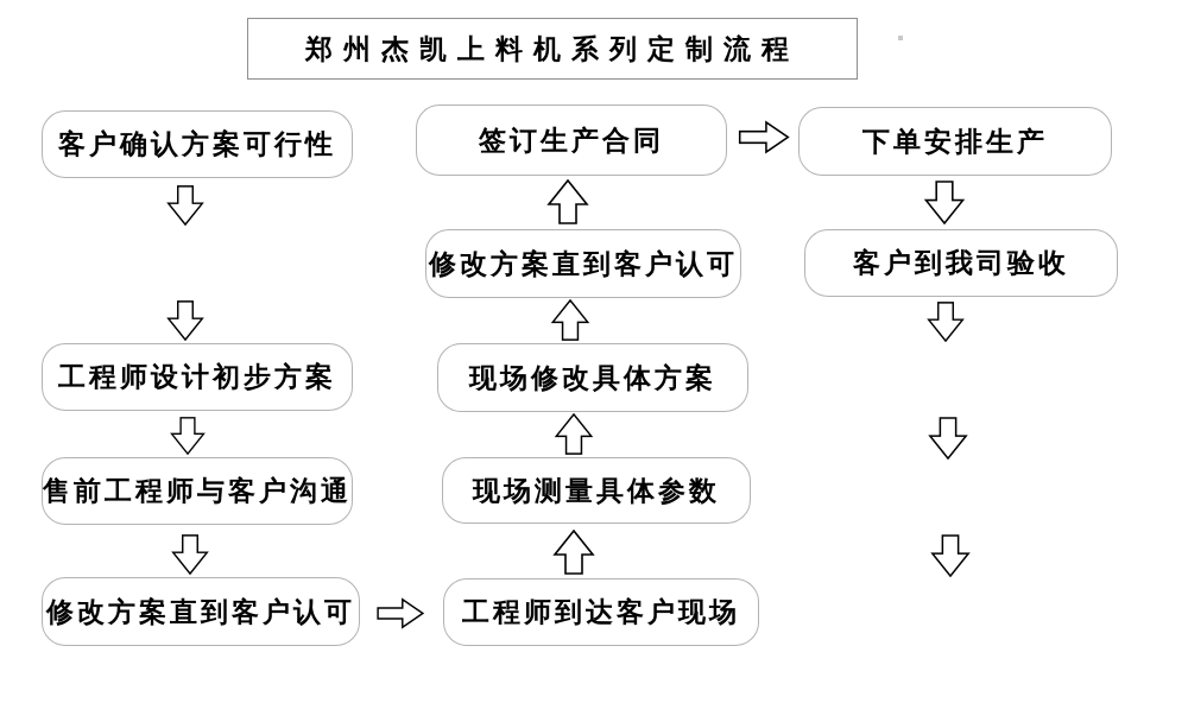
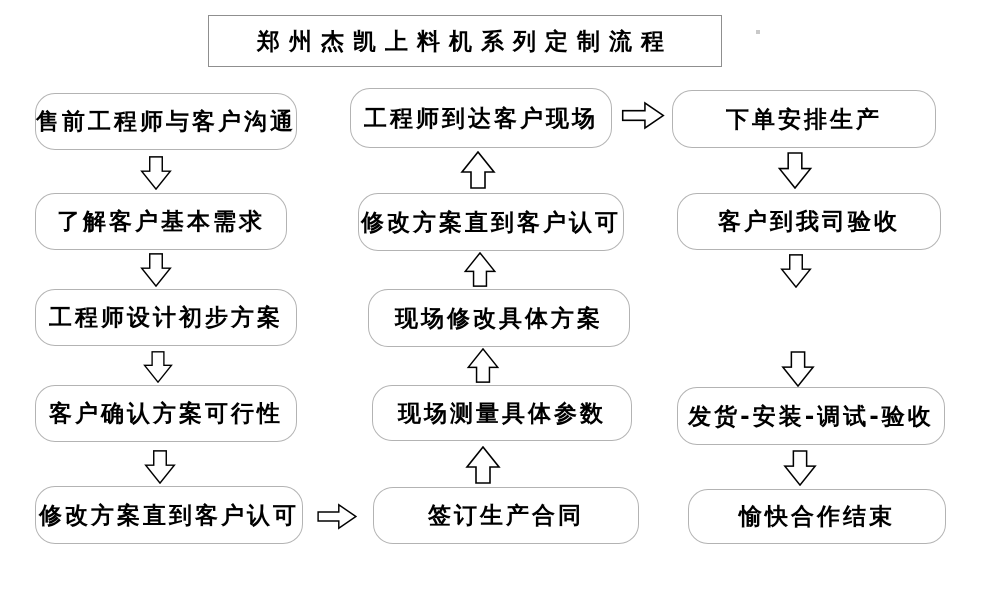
  郑州杰凯上料机系列定制流程
- 客户确认方案可行性
+ 售前工程师与客户沟通
+ 了解客户基本需求
  工程师设计初步方案
- 售前工程师与客户沟通
+ 客户确认方案可行性
  修改方案直到客户认可
- 签订生产合同
+ 工程师到达客户现场
  修改方案直到客户认可
  现场修改具体方案
  现场测量具体参数
- 工程师到达客户现场
+ 签订生产合同
  下单安排生产
  客户到我司验收
+ 发货-安装-调试-验收
+ 愉快合作结束
